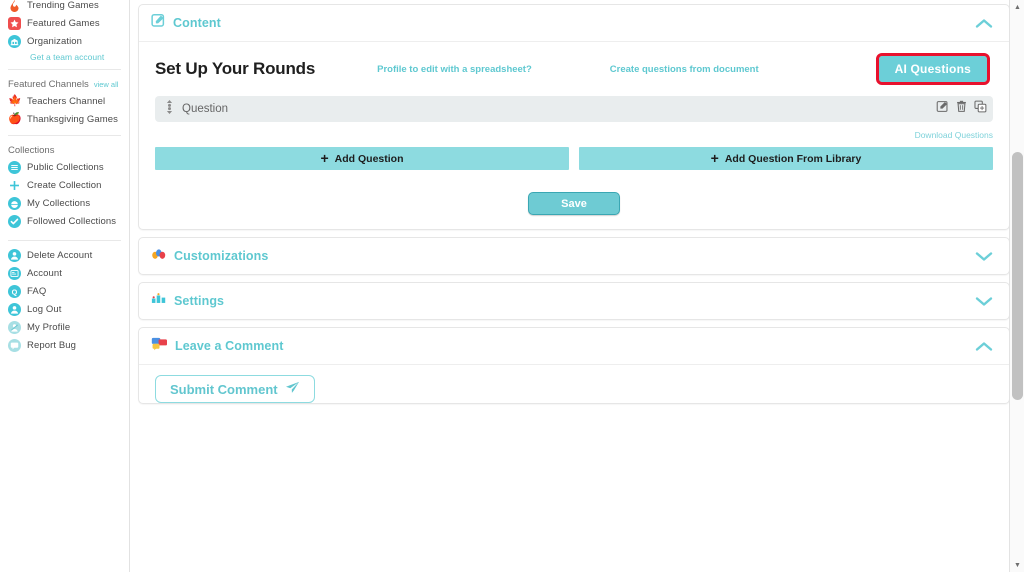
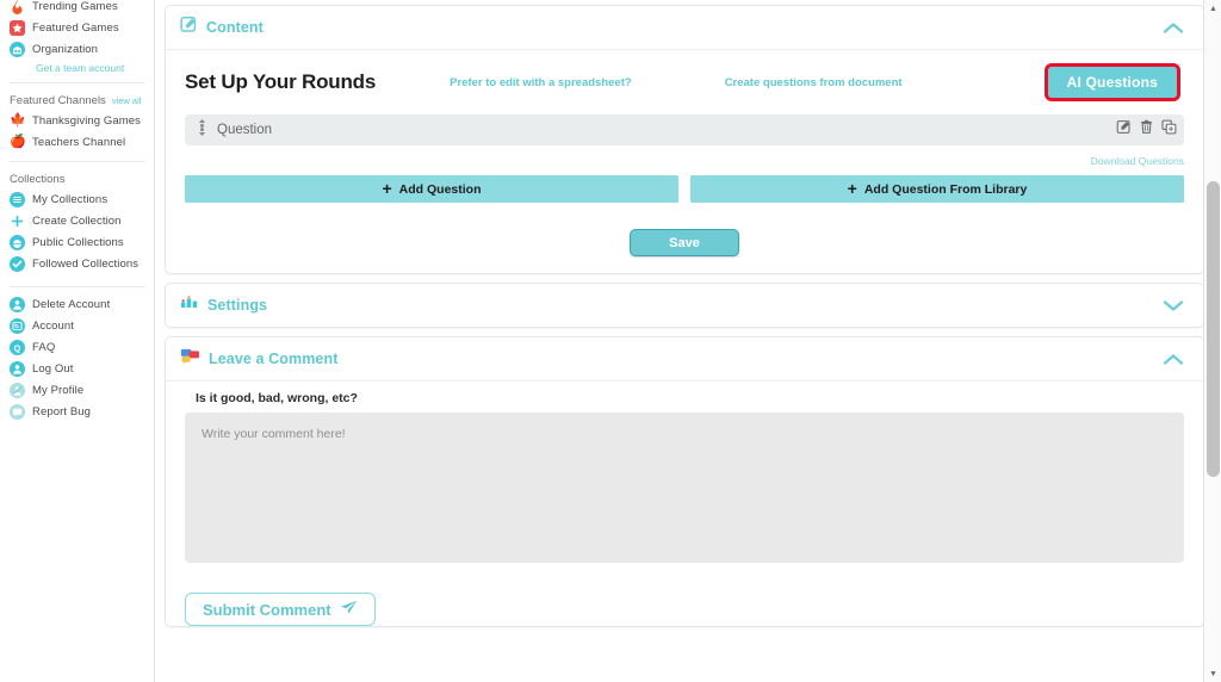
  Trending Games
  Featured Games
  Organization
  Get a team account
  Featured Channels
  view all
  🍁
- Teachers Channel
+ Thanksgiving Games
  🍎
- Thanksgiving Games
+ Teachers Channel
  Collections
- Public Collections
+ My Collections
  Create Collection
- My Collections
+ Public Collections
  Followed Collections
  Delete Account
  Account
  Q
  FAQ
  Log Out
  My Profile
  Report Bug
  Content
  Set Up Your Rounds
- Profile to edit with a spreadsheet?
+ Prefer to edit with a spreadsheet?
  Create questions from document
  AI Questions
  Question
  Download Questions
  +
  Add Question
  +
  Add Question From Library
  Save
- Customizations
  Settings
  Leave a Comment
+ Is it good, bad, wrong, etc?
+ Write your comment here!
  Submit Comment
